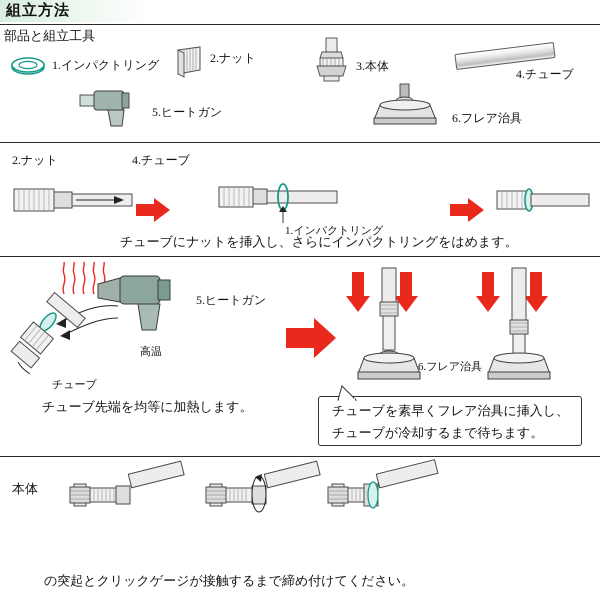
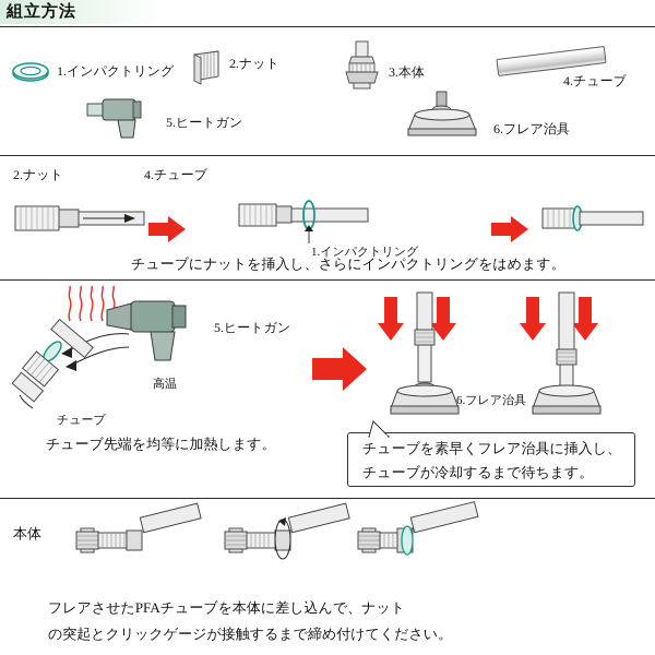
  組立方法
- 部品と組立工具
  1.インパクトリング
  2.ナット
  3.本体
  4.チューブ
  5.ヒートガン
  6.フレア治具
  2.ナット
  4.チューブ
  1.インパクトリング
  チューブにナットを挿入し、さらにインパクトリングをはめます。
  5.ヒートガン
  高温
  チューブ
  チューブ先端を均等に加熱します。
  6.フレア治具
  チューブを素早くフレア治具に挿入し、
  チューブが冷却するまで待ちます。
  本体
+ フレアさせたPFAチューブを本体に差し込んで、ナット
  の突起とクリックゲージが接触するまで締め付けてください。
